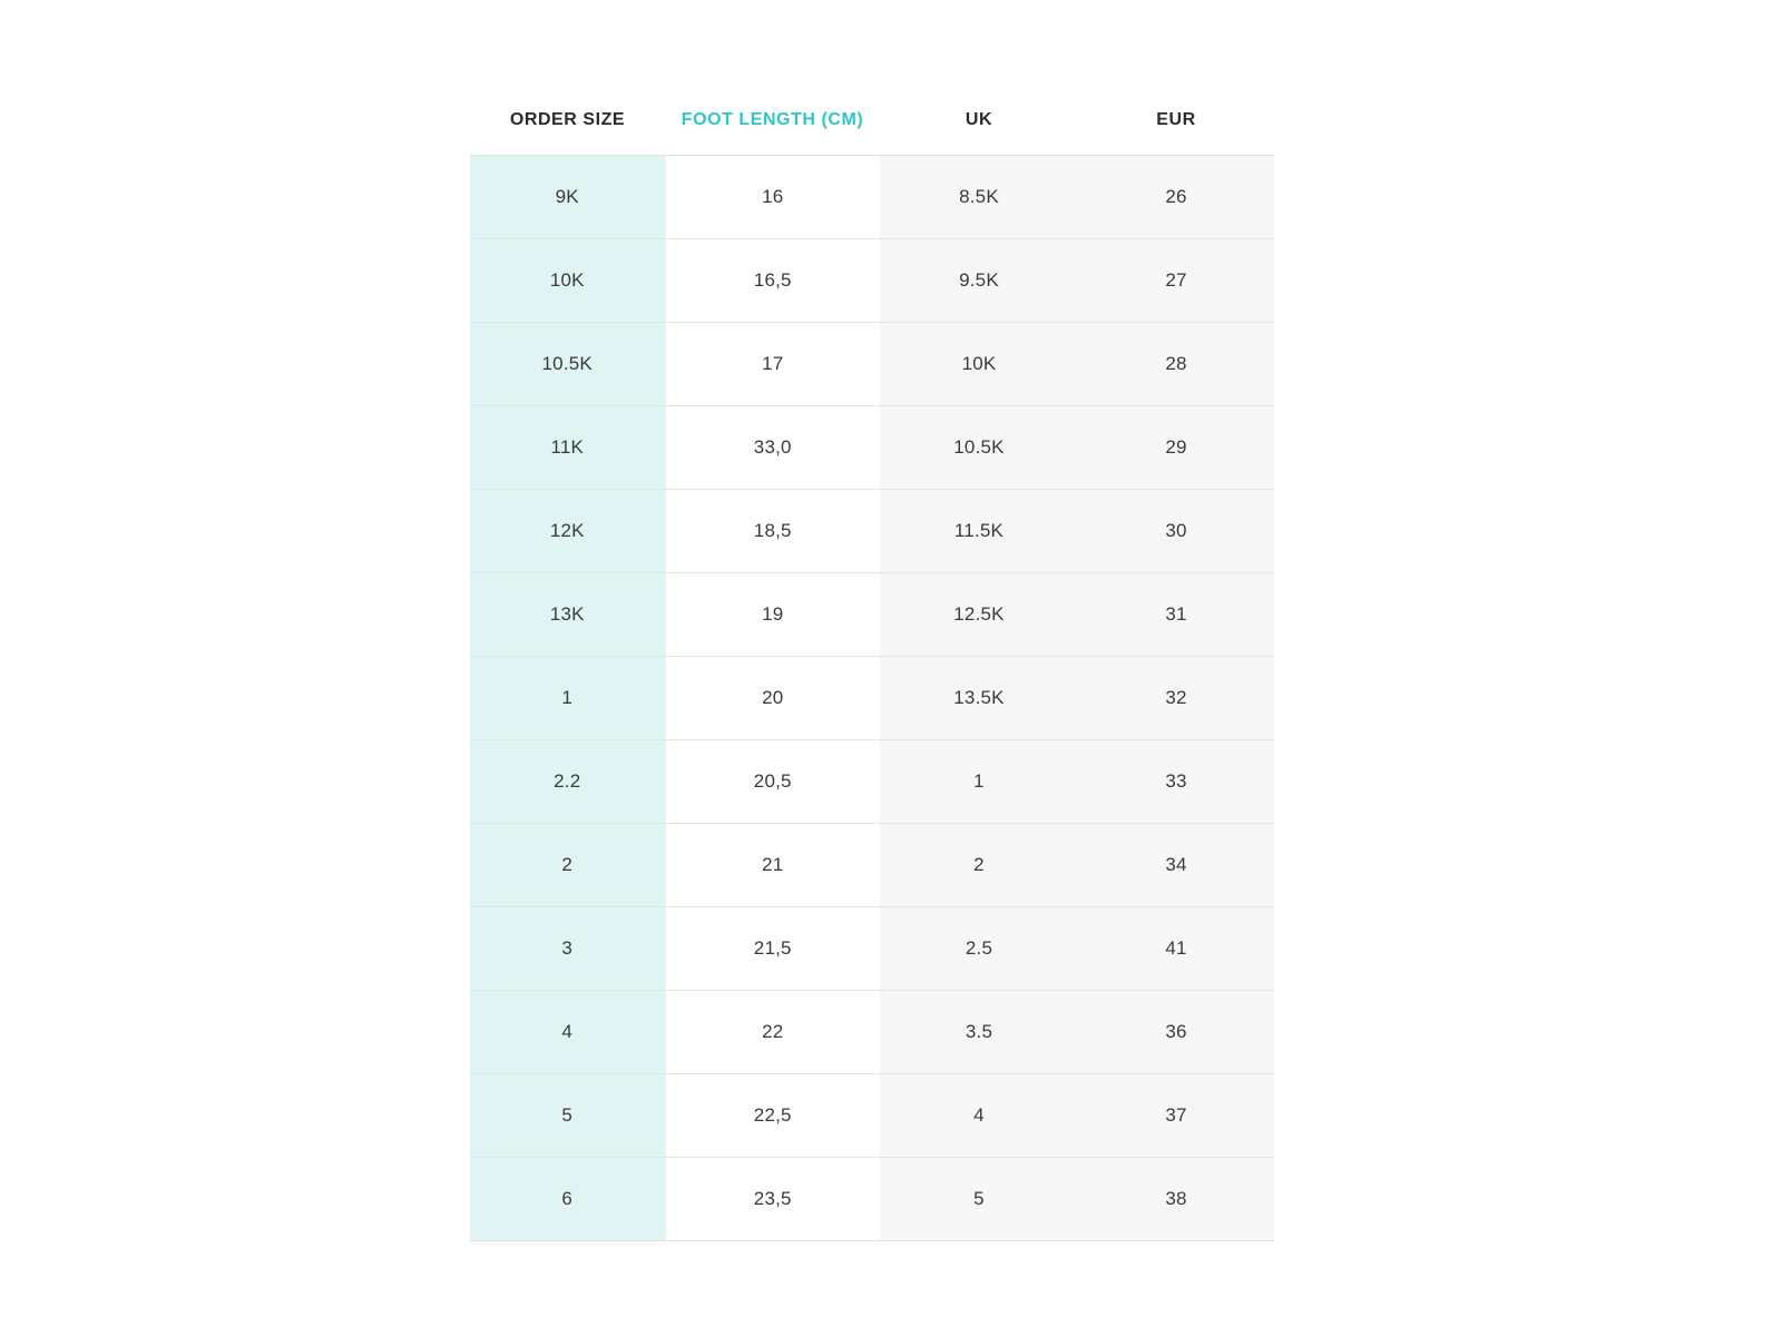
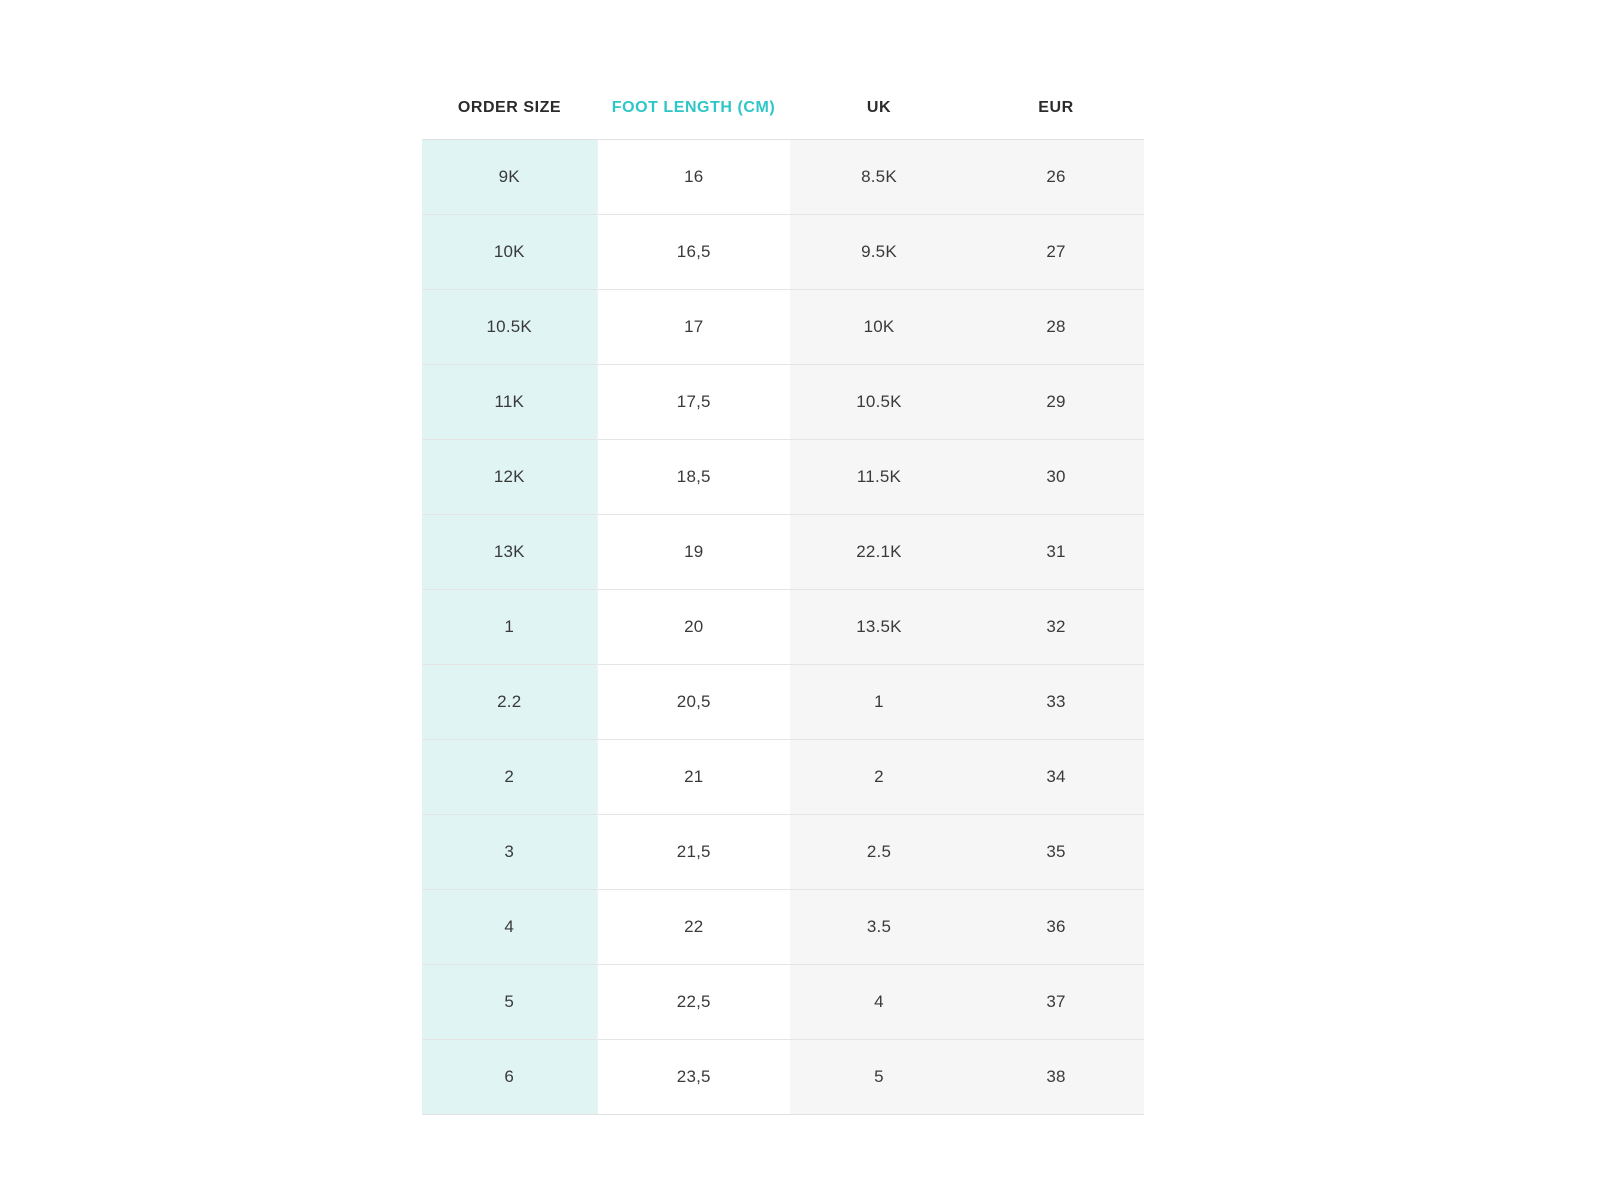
  ORDER SIZE	FOOT LENGTH (CM)	UK	EUR
  9K	16	8.5K	26
  10K	16,5	9.5K	27
  10.5K	17	10K	28
- 11K	33,0	10.5K	29
+ 11K	17,5	10.5K	29
  12K	18,5	11.5K	30
- 13K	19	12.5K	31
+ 13K	19	22.1K	31
  1	20	13.5K	32
  2.2	20,5	1	33
  2	21	2	34
- 3	21,5	2.5	41
+ 3	21,5	2.5	35
  4	22	3.5	36
  5	22,5	4	37
  6	23,5	5	38
